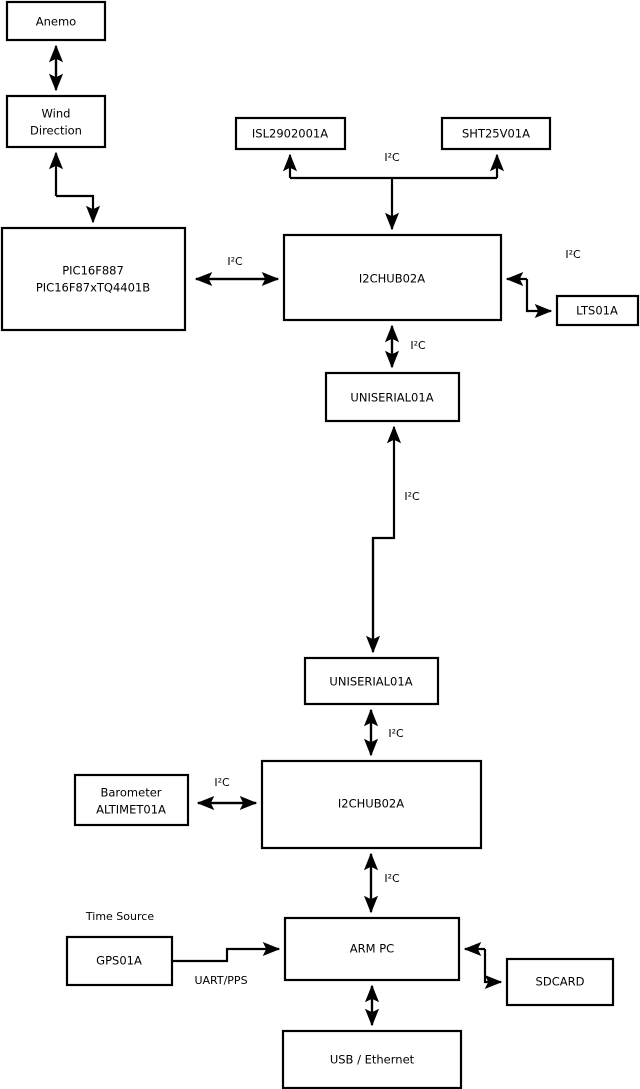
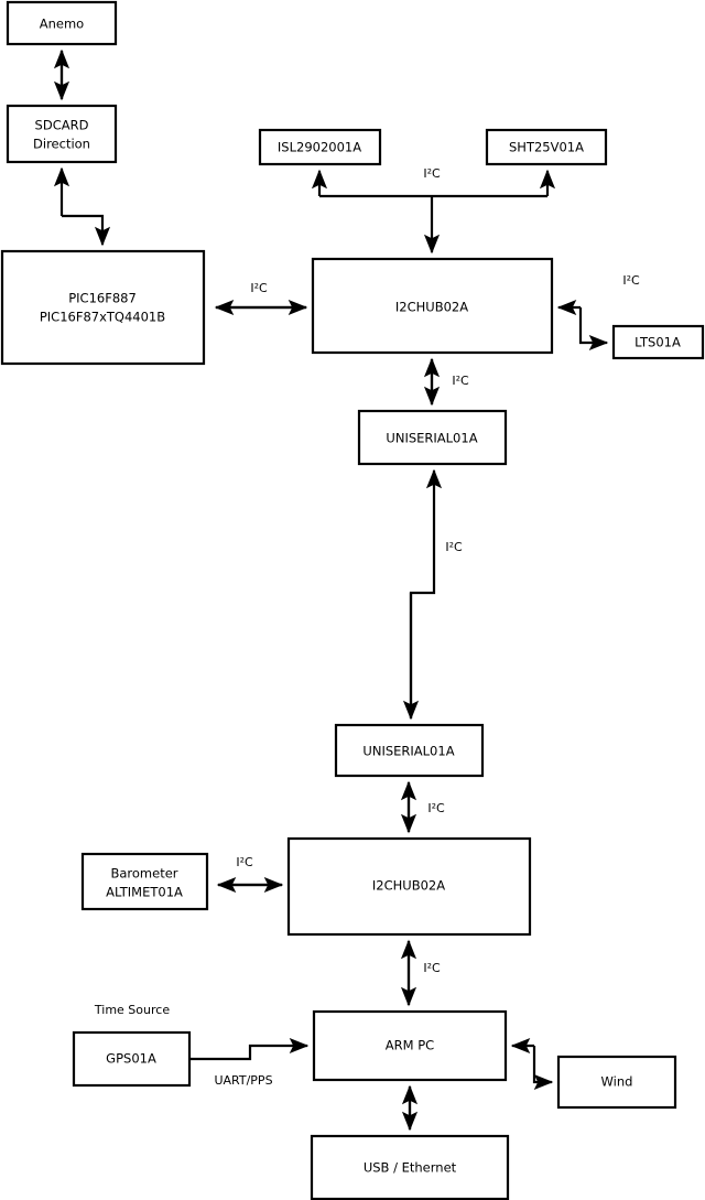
  Anemo
- Wind
+ SDCARD
  Direction
  PIC16F887
  PIC16F87xTQ4401B
  ISL2902001A
  SHT25V01A
  I2CHUB02A
  LTS01A
  UNISERIAL01A
  UNISERIAL01A
  I2CHUB02A
  Barometer
  ALTIMET01A
  GPS01A
  ARM PC
- SDCARD
+ Wind
  USB / Ethernet
  I²C
  I²C
  I²C
  I²C
  I²C
  I²C
  I²C
  I²C
  UART/PPS
  Time Source
